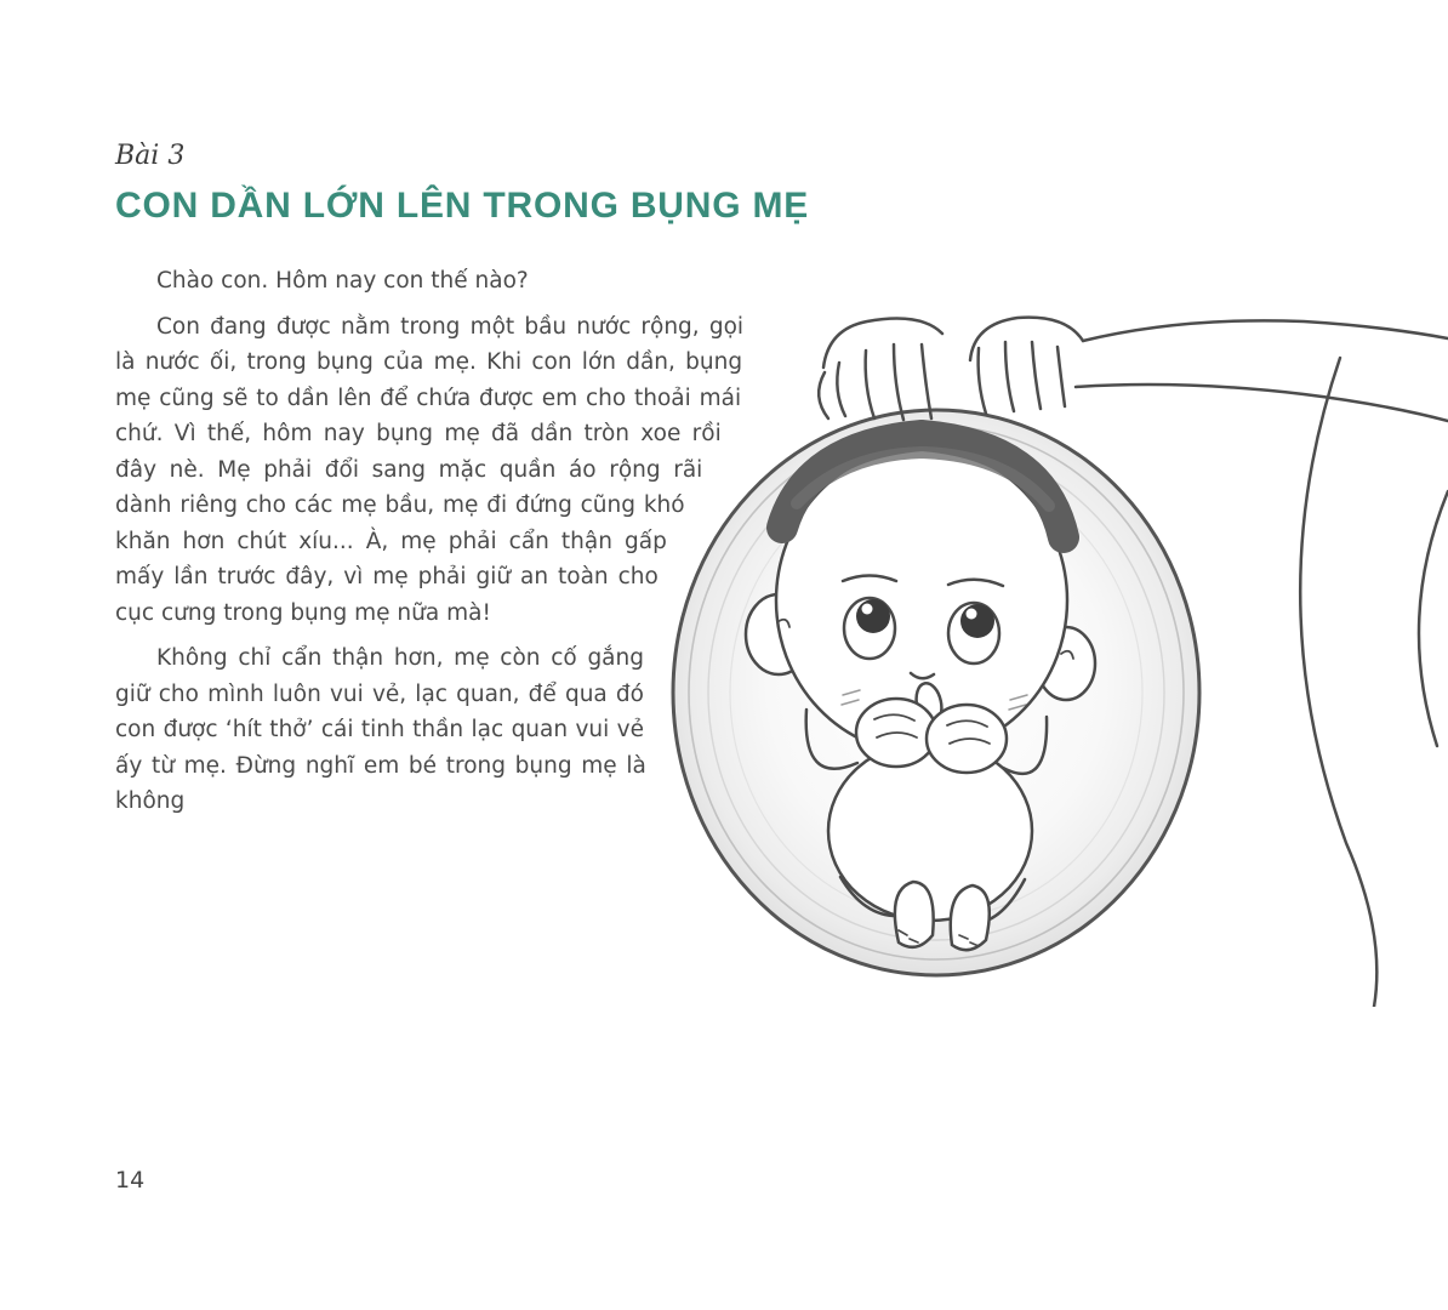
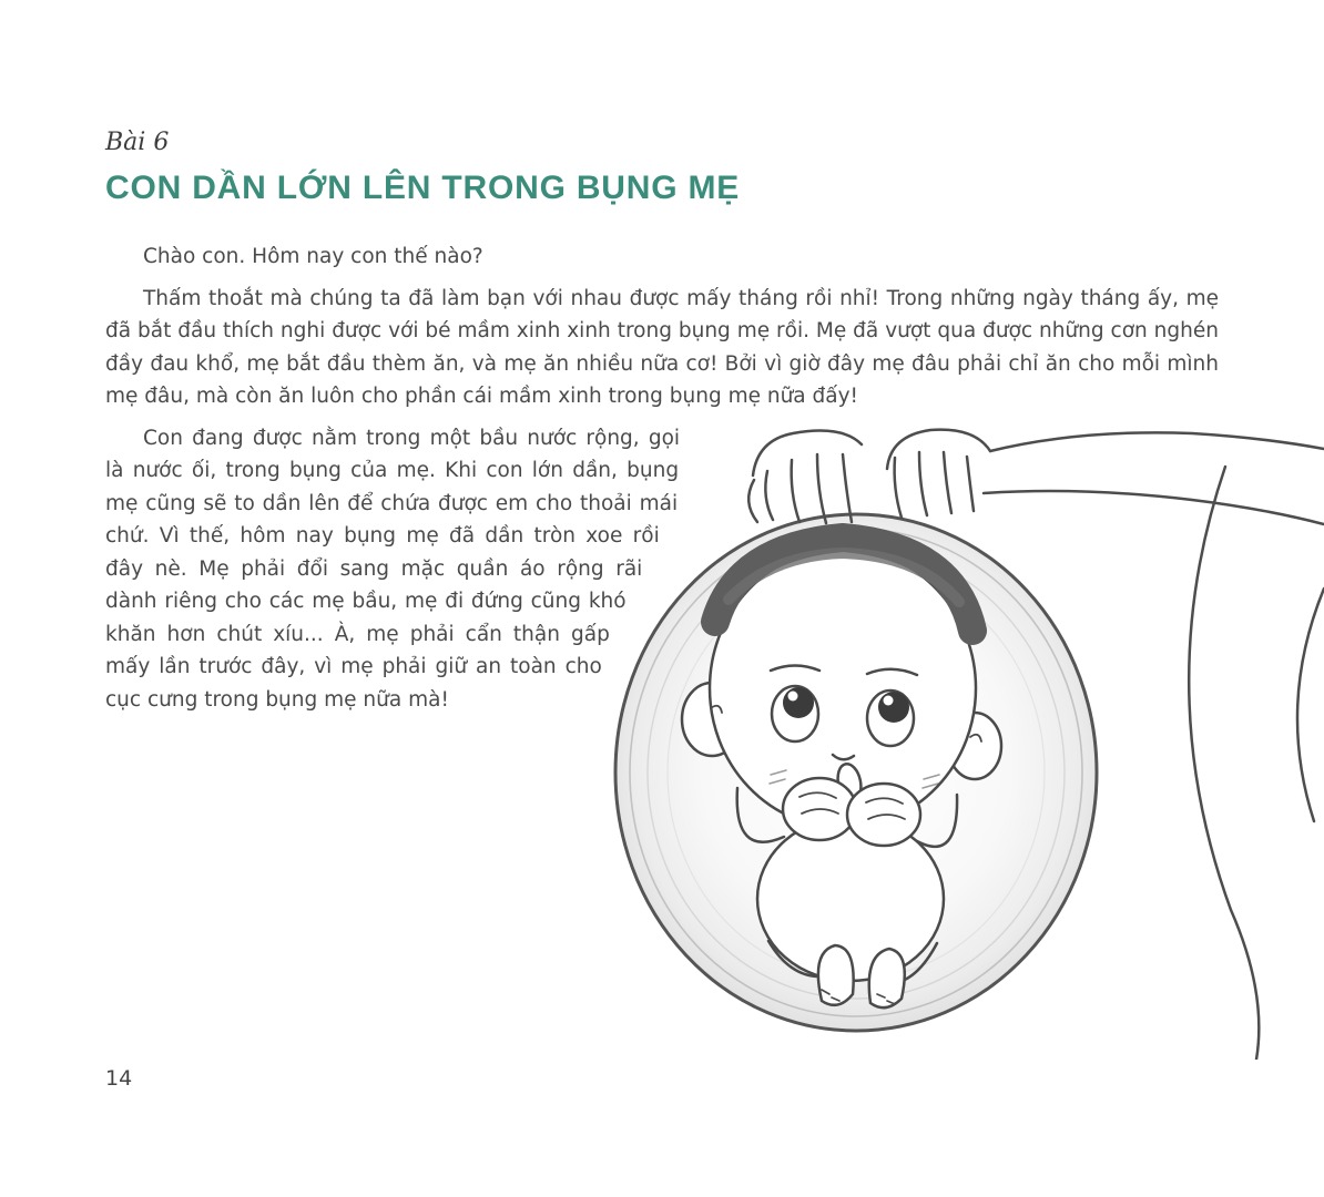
- Bài 3
+ Bài 6
  CON DẦN LỚN LÊN TRONG BỤNG MẸ
  Chào con. Hôm nay con thế nào?
+ Thấm thoắt mà chúng ta đã làm bạn với nhau được mấy tháng rồi nhỉ! Trong những ngày tháng ấy, mẹ đã bắt đầu thích nghi được với bé mầm xinh xinh trong bụng mẹ rồi. Mẹ đã vượt qua được những cơn nghén đầy đau khổ, mẹ bắt đầu thèm ăn, và mẹ ăn nhiều nữa cơ! Bởi vì giờ đây mẹ đâu phải chỉ ăn cho mỗi mình mẹ đâu, mà còn ăn luôn cho phần cái mầm xinh trong bụng mẹ nữa đấy!
  Con đang được nằm trong một bầu nước rộng, gọi là nước ối, trong bụng của mẹ. Khi con lớn dần, bụng mẹ cũng sẽ to dần lên để chứa được em cho thoải mái chứ. Vì thế, hôm nay bụng mẹ đã dần tròn xoe rồi đây nè. Mẹ phải đổi sang mặc quần áo rộng rãi dành riêng cho các mẹ bầu, mẹ đi đứng cũng khó khăn hơn chút xíu... À, mẹ phải cẩn thận gấp mấy lần trước đây, vì mẹ phải giữ an toàn cho cục cưng trong bụng mẹ nữa mà!
- Không chỉ cẩn thận hơn, mẹ còn cố gắng giữ cho mình luôn vui vẻ, lạc quan, để qua đó con được ‘hít thở’ cái tinh thần lạc quan vui vẻ ấy từ mẹ. Đừng nghĩ em bé trong bụng mẹ là không
  14
